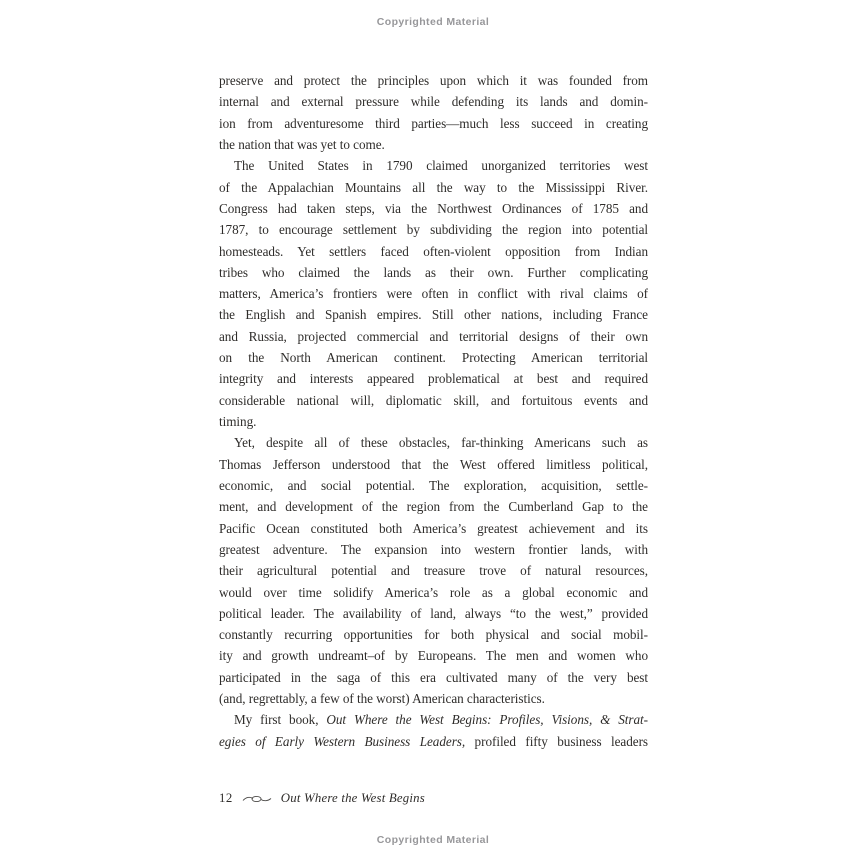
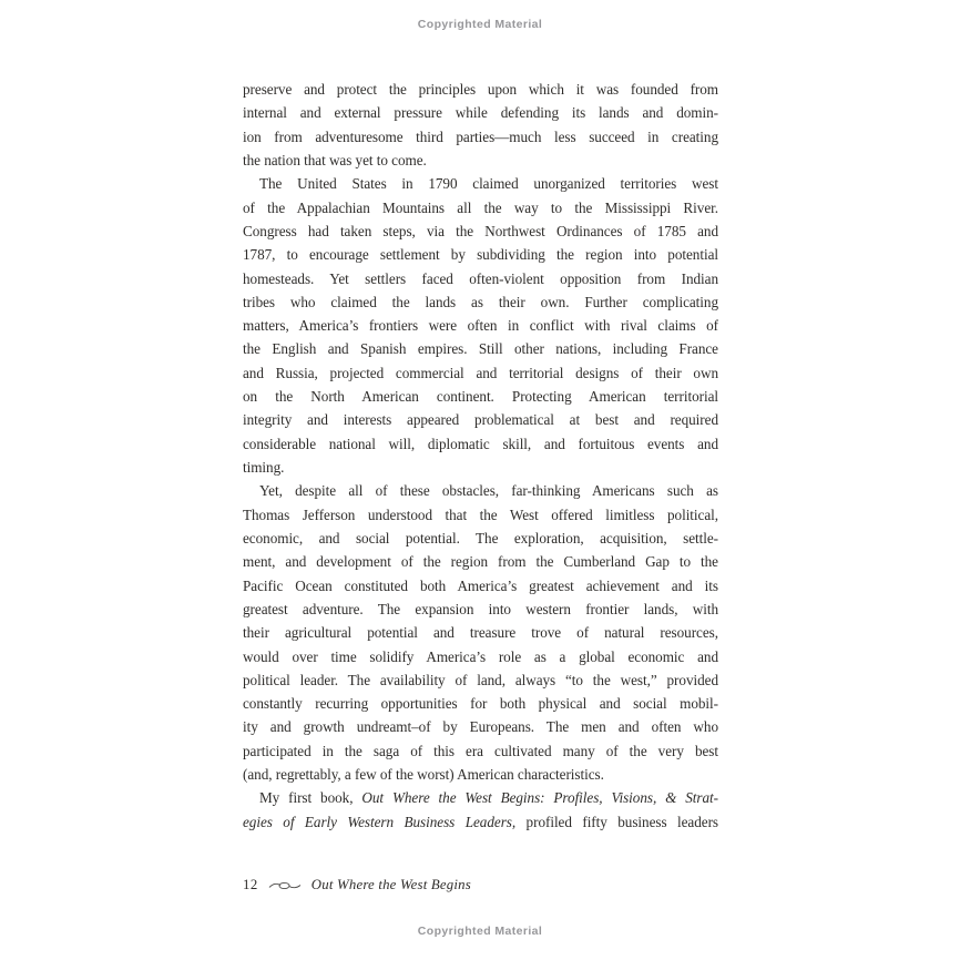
  Copyrighted Material
  preserve and protect the principles upon which it was founded from
  internal and external pressure while defending its lands and domin-
  ion from adventuresome third parties—much less succeed in creating
  the nation that was yet to come.
  The United States in 1790 claimed unorganized territories west
  of the Appalachian Mountains all the way to the Mississippi River.
  Congress had taken steps, via the Northwest Ordinances of 1785 and
  1787, to encourage settlement by subdividing the region into potential
  homesteads. Yet settlers faced often-violent opposition from Indian
  tribes who claimed the lands as their own. Further complicating
  matters, America’s frontiers were often in conflict with rival claims of
  the English and Spanish empires. Still other nations, including France
  and Russia, projected commercial and territorial designs of their own
  on the North American continent. Protecting American territorial
  integrity and interests appeared problematical at best and required
  considerable national will, diplomatic skill, and fortuitous events and
  timing.
  Yet, despite all of these obstacles, far-thinking Americans such as
  Thomas Jefferson understood that the West offered limitless political,
  economic, and social potential. The exploration, acquisition, settle-
  ment, and development of the region from the Cumberland Gap to the
  Pacific Ocean constituted both America’s greatest achievement and its
  greatest adventure. The expansion into western frontier lands, with
  their agricultural potential and treasure trove of natural resources,
  would over time solidify America’s role as a global economic and
  political leader. The availability of land, always “to the west,” provided
  constantly recurring opportunities for both physical and social mobil-
- ity and growth undreamt–of by Europeans. The men and women who
+ ity and growth undreamt–of by Europeans. The men and often who
  participated in the saga of this era cultivated many of the very best
  (and, regrettably, a few of the worst) American characteristics.
  My first book, Out Where the West Begins: Profiles, Visions, & Strat-
  egies of Early Western Business Leaders, profiled fifty business leaders
  12
  Out Where the West Begins
  Copyrighted Material
